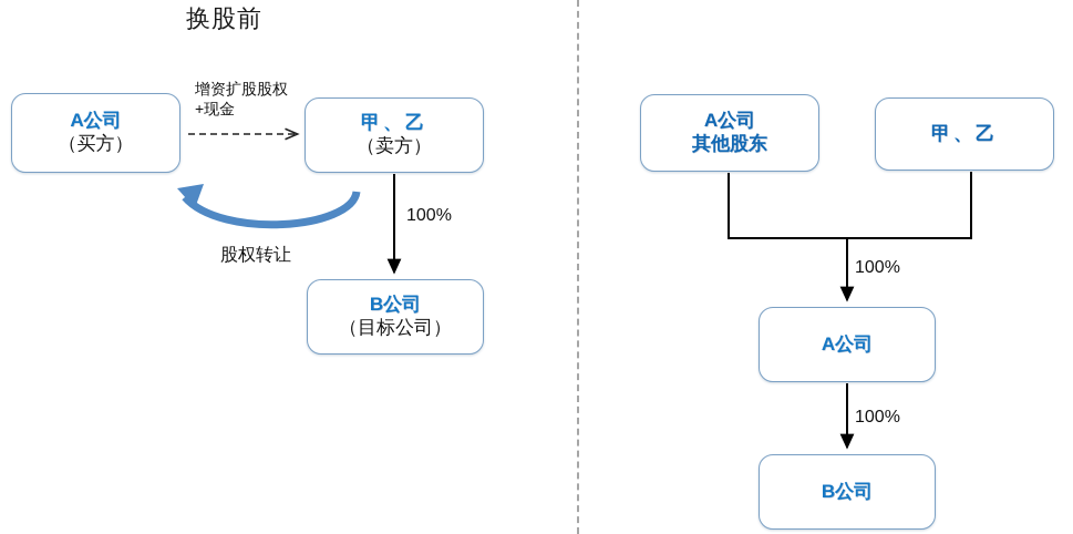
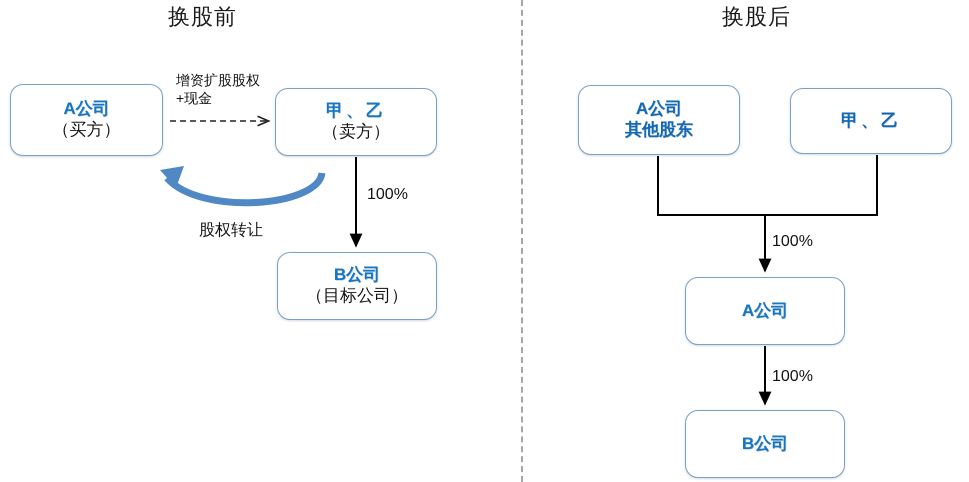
  换股前
+ 换股后
  A公司
  （买方）
  甲、乙
  （卖方）
  B公司
  （目标公司）
  增资扩股股权+现金
  股权转让
  100%
  A公司
  其他股东
  甲、乙
  A公司
  B公司
  100%
  100%
